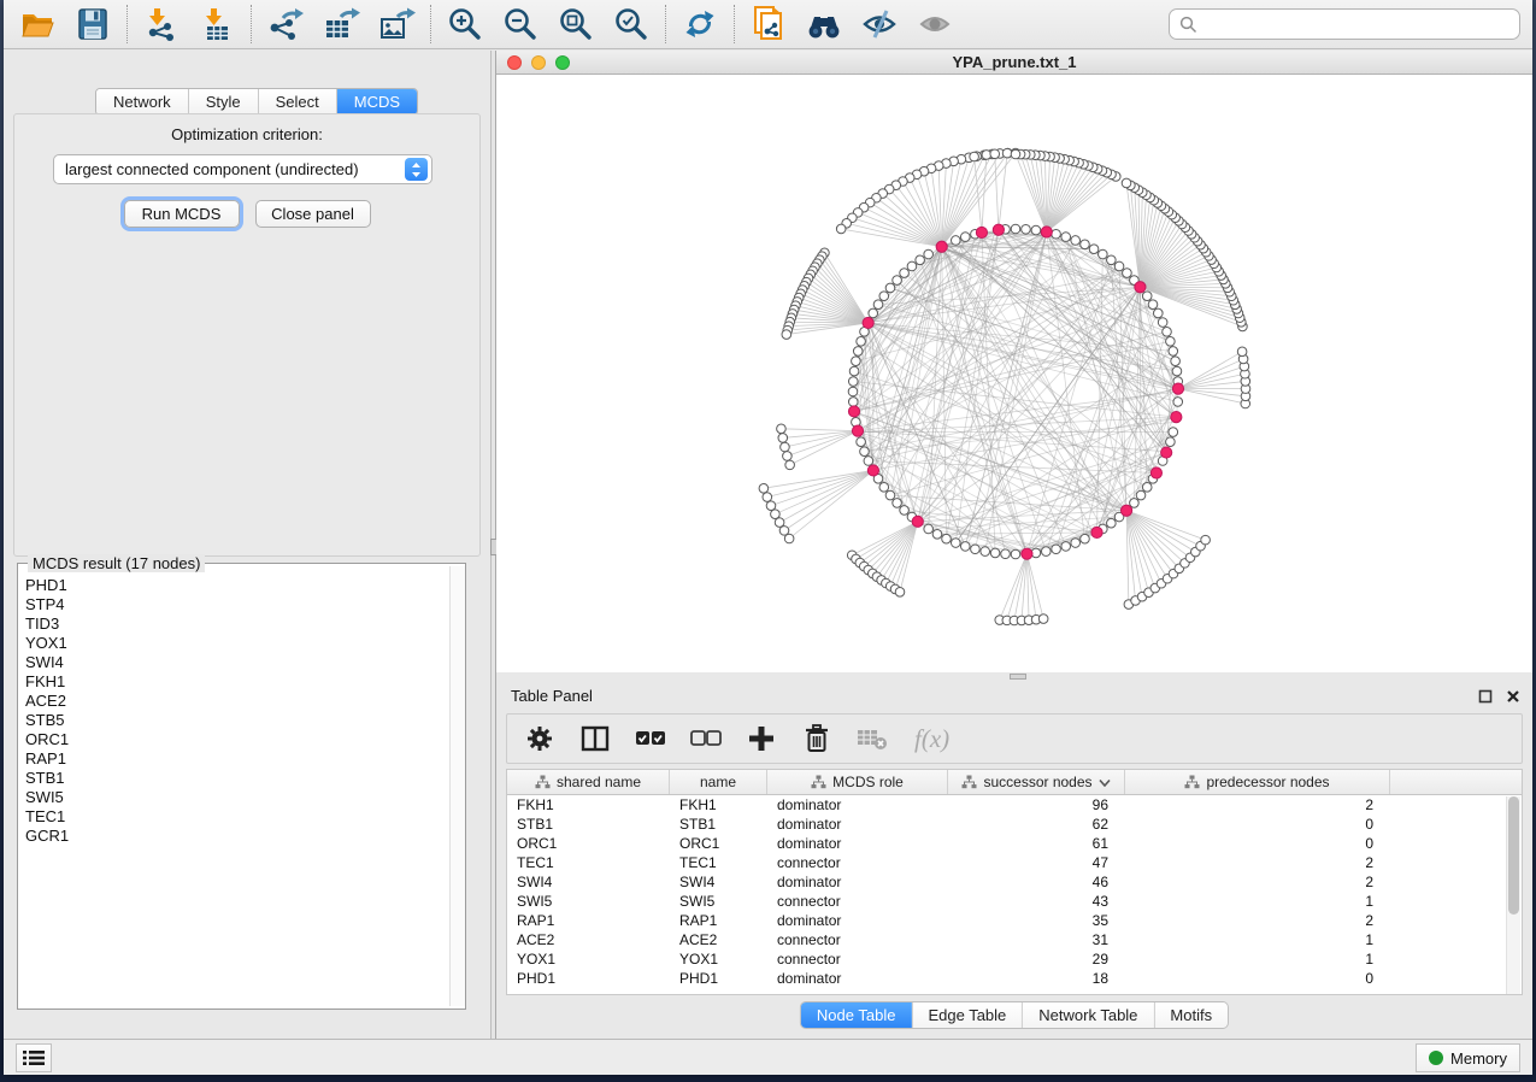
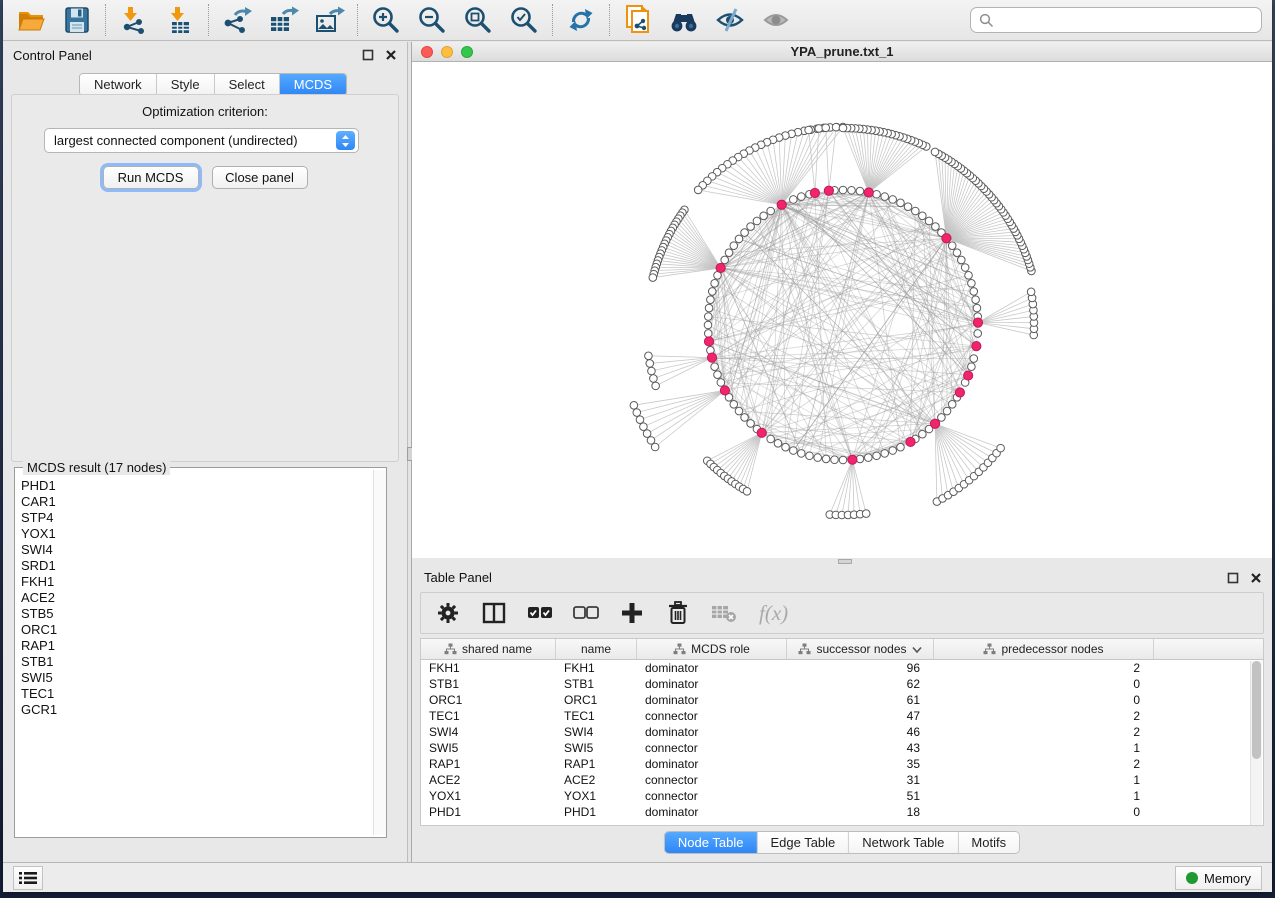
+ Control Panel
  Network
  Style
  Select
  MCDS
  Optimization criterion:
  largest connected component (undirected)
  Run MCDS
  Close panel
  MCDS result (17 nodes)
  PHD1
+ CAR1
  STP4
- TID3
  YOX1
  SWI4
+ SRD1
  FKH1
  ACE2
  STB5
  ORC1
  RAP1
  STB1
  SWI5
  TEC1
  GCR1
  YPA_prune.txt_1
  Table Panel
  f(x)
  shared name
  name
  MCDS role
  successor nodes
  predecessor nodes
  FKH1
  FKH1
  dominator
  96
  2
  STB1
  STB1
  dominator
  62
  0
  ORC1
  ORC1
  dominator
  61
  0
  TEC1
  TEC1
  connector
  47
  2
  SWI4
  SWI4
  dominator
  46
  2
  SWI5
  SWI5
  connector
  43
  1
  RAP1
  RAP1
  dominator
  35
  2
  ACE2
  ACE2
  connector
  31
  1
  YOX1
  YOX1
  connector
- 29
+ 51
  1
  PHD1
  PHD1
  dominator
  18
  0
  Node Table
  Edge Table
  Network Table
  Motifs
  Memory
